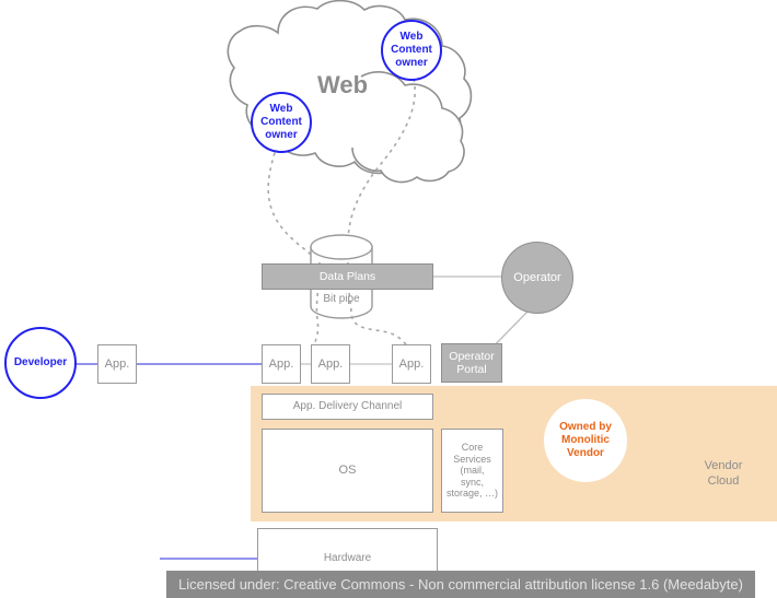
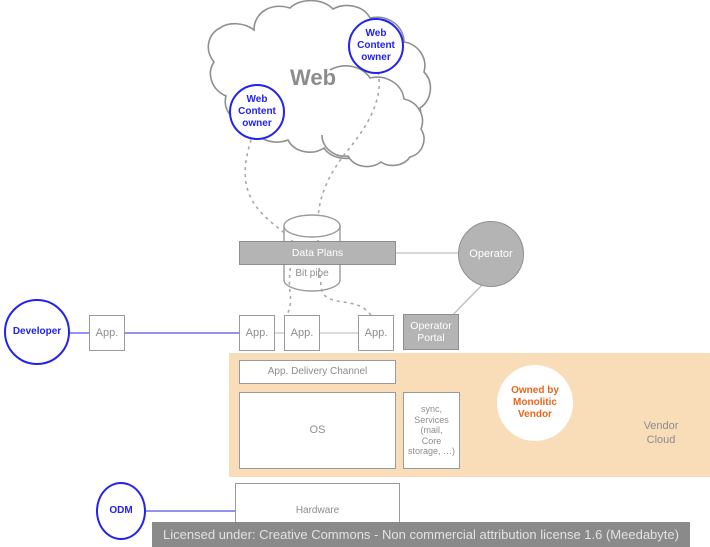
  Web
  Web
  Content
  owner
  Web
  Content
  owner
  Bit pipe
  Data Plans
  Operator
  Operator
  Portal
  Developer
  App.
  App.
  App.
  App.
  App. Delivery Channel
  OS
- Core
+ sync,
  Services
  (mail,
- sync,
+ Core
  storage, …)
  Owned by
  Monolitic
  Vendor
  Vendor
  Cloud
  Hardware
+ ODM
  Licensed under: Creative Commons - Non commercial attribution license 1.6 (Meedabyte)
